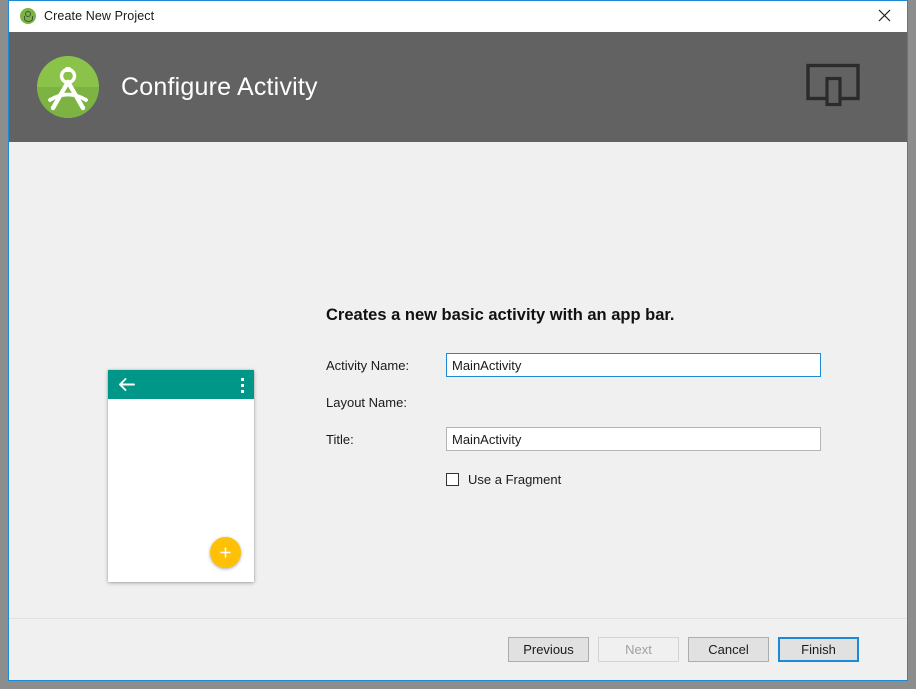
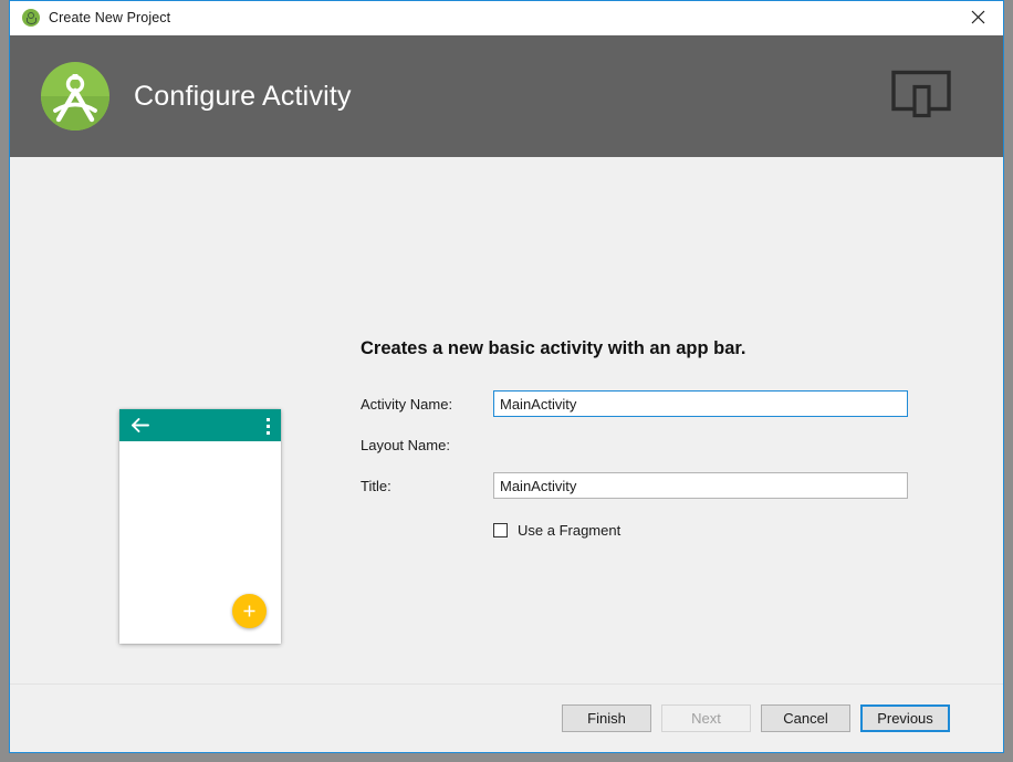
  Create New Project
  Configure Activity
  Creates a new basic activity with an app bar.
  Activity Name:
  MainActivity
  Layout Name:
  Title:
  MainActivity
  Use a Fragment
- Previous
+ Finish
  Next
  Cancel
- Finish
+ Previous
